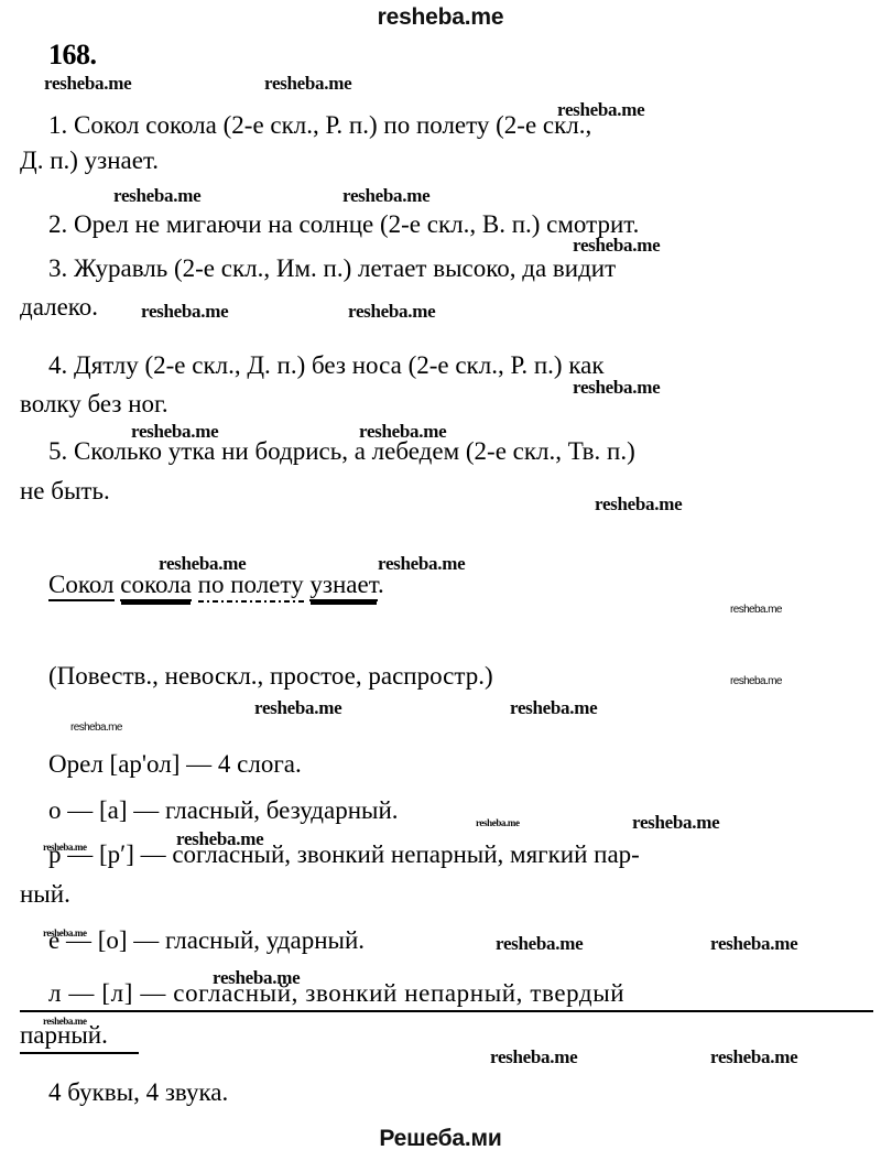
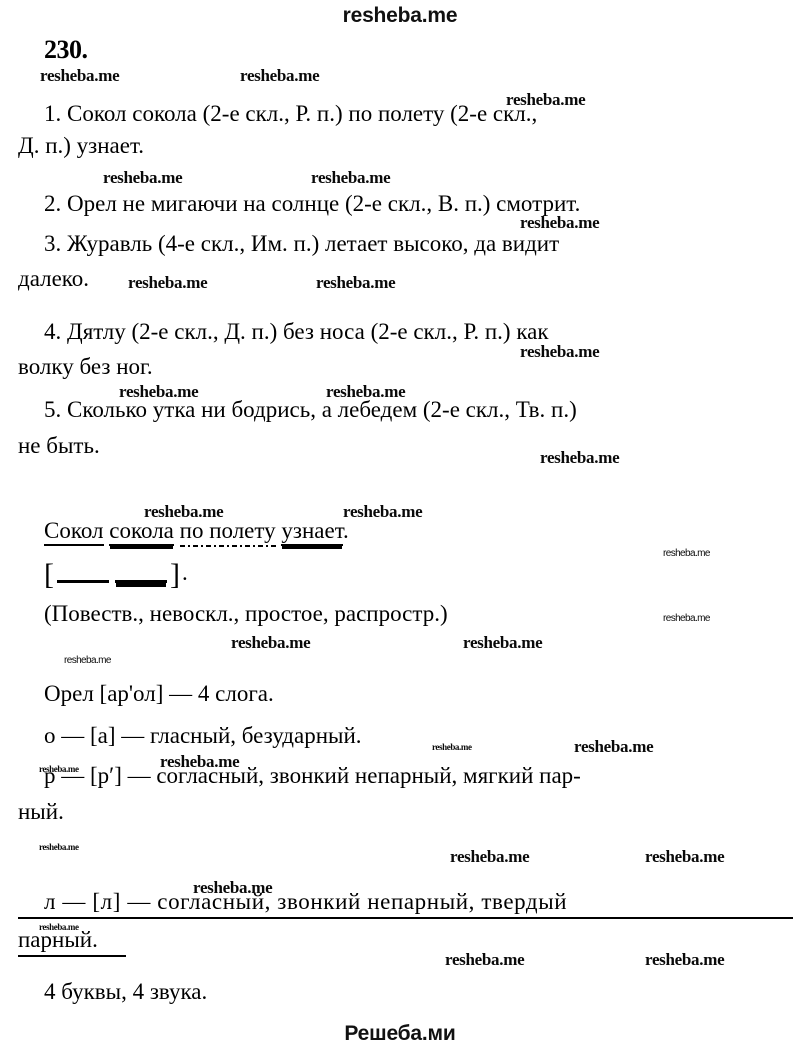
  resheba.me
- 168.
+ 230.
  1. Сокол сокола (2-е скл., Р. п.) по полету (2-е скл.,
  Д. п.) узнает.
  2. Орел не мигаючи на солнце (2-е скл., В. п.) смотрит.
- 3. Журавль (2-е скл., Им. п.) летает высоко, да видит
+ 3. Журавль (4-е скл., Им. п.) летает высоко, да видит
  далеко.
  4. Дятлу (2-е скл., Д. п.) без носа (2-е скл., Р. п.) как
  волку без ног.
  5. Сколько утка ни бодрись, а лебедем (2-е скл., Тв. п.)
  не быть.
  Сокол сокола по полету узнает.
+ [
+ ]
+ .
  (Повеств., невоскл., простое, распростр.)
  Орел [ар'ол] — 4 слога.
  о — [а] — гласный, безударный.
  р — [р′] — согласный, звонкий непарный, мягкий пар-
  ный.
- е — [о] — гласный, ударный.
  л — [л] — согласный, звонкий непарный, твердый
  парный.
  4 буквы, 4 звука.
  Решеба.ми
  resheba.me
  resheba.me
  resheba.me
  resheba.me
  resheba.me
  resheba.me
  resheba.me
  resheba.me
  resheba.me
  resheba.me
  resheba.me
  resheba.me
  resheba.me
  resheba.me
  resheba.me
  resheba.me
  resheba.me
  resheba.me
  resheba.me
  resheba.me
  resheba.me
  resheba.me
  resheba.me
  resheba.me
  resheba.me
  resheba.me
  resheba.me
  resheba.me
  resheba.me
  resheba.me
